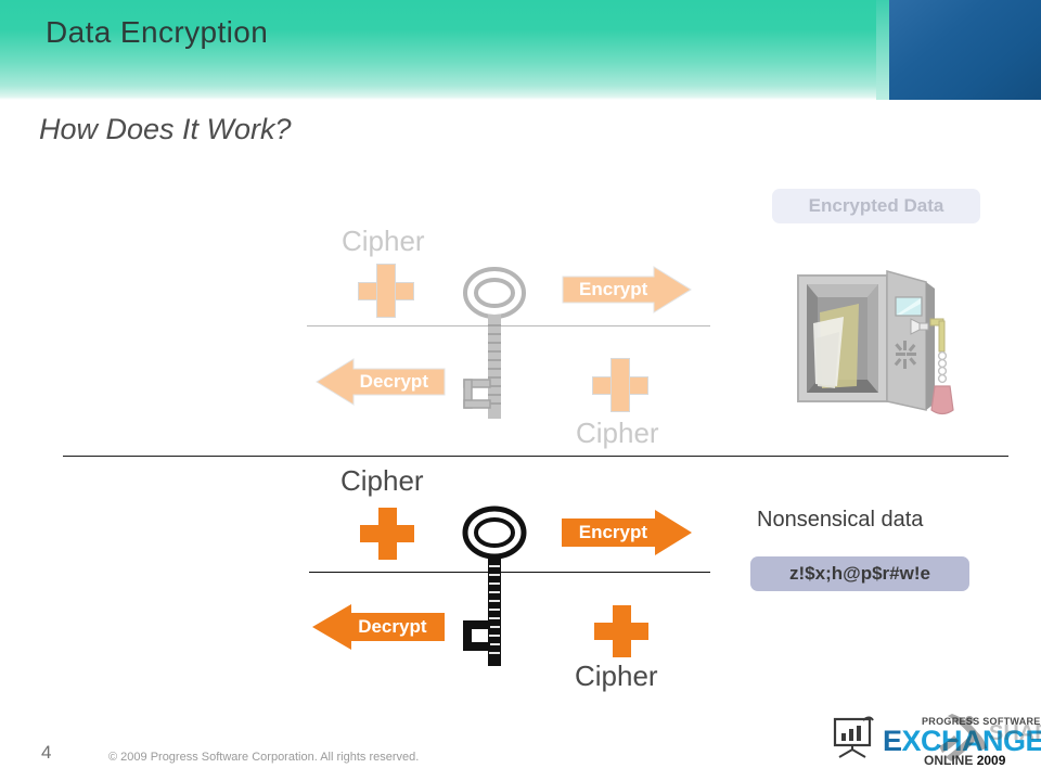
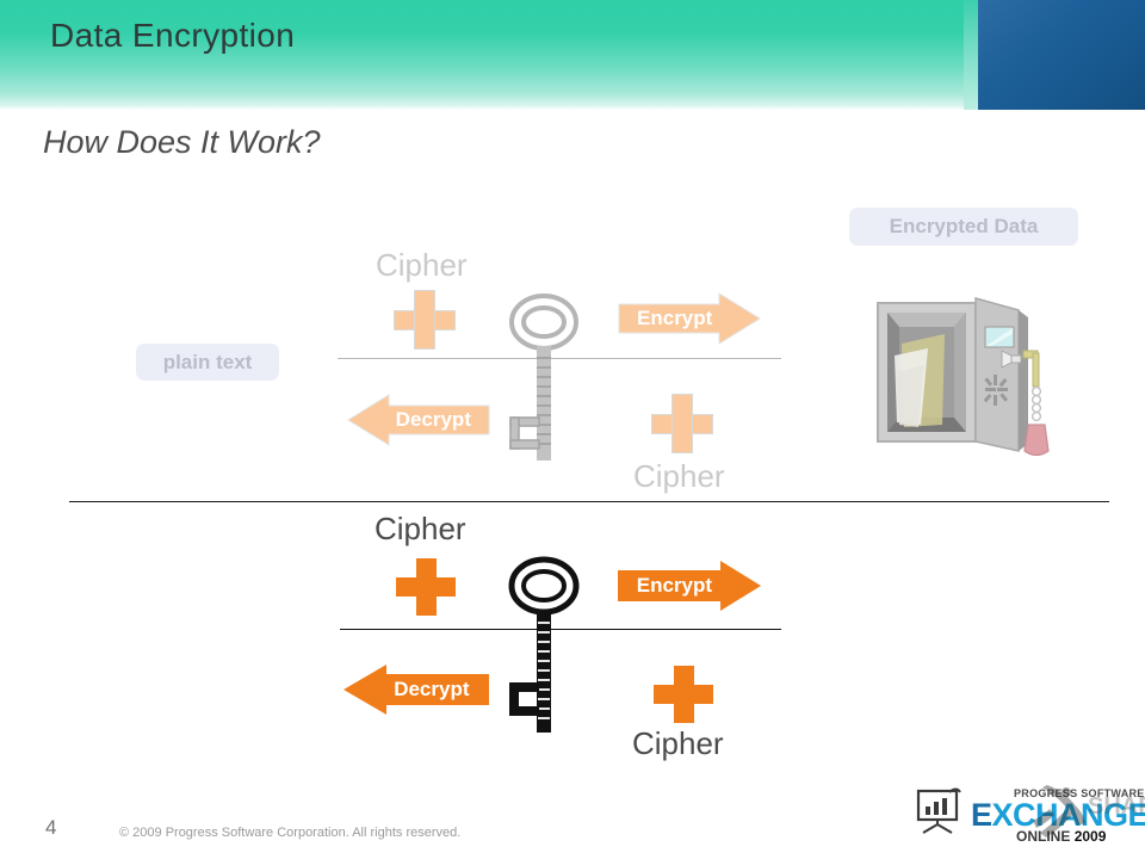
  Data Encryption
  How Does It Work?
  Encrypted Data
+ plain text
  Cipher
  Encrypt
  Decrypt
  Cipher
  Cipher
  Encrypt
  Decrypt
  Cipher
- Nonsensical data
- z!$x;h@p$r#w!e
  4
  © 2009 Progress Software Corporation. All rights reserved.
  PROGRESS SOFTWARE
  EXCHANGE
  ONLINE 2009
